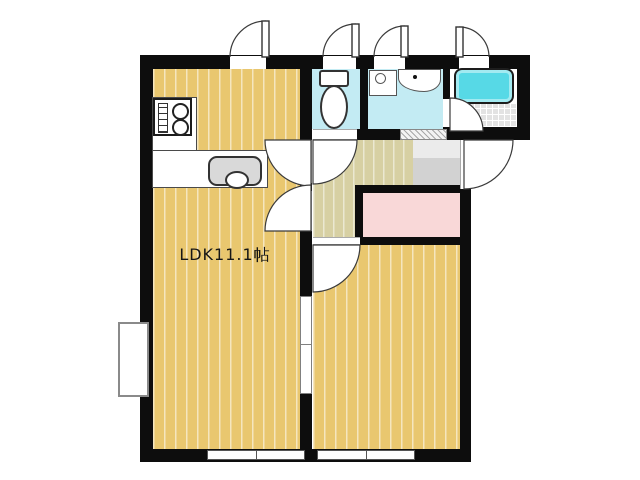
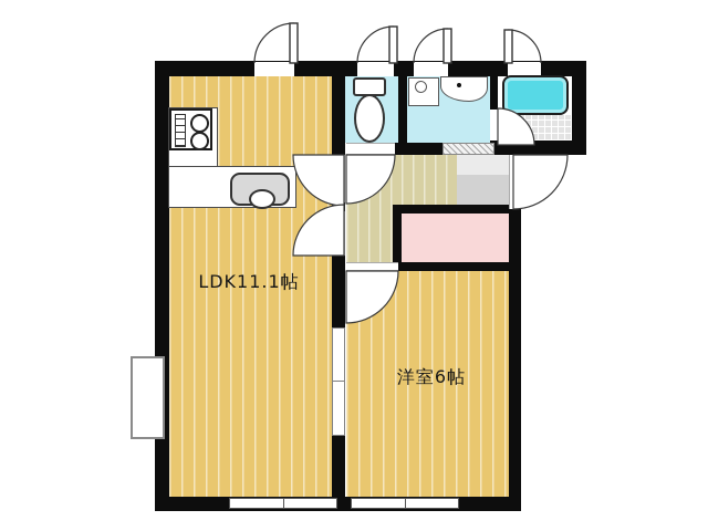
  LDK11.1帖
+ 洋室6帖
